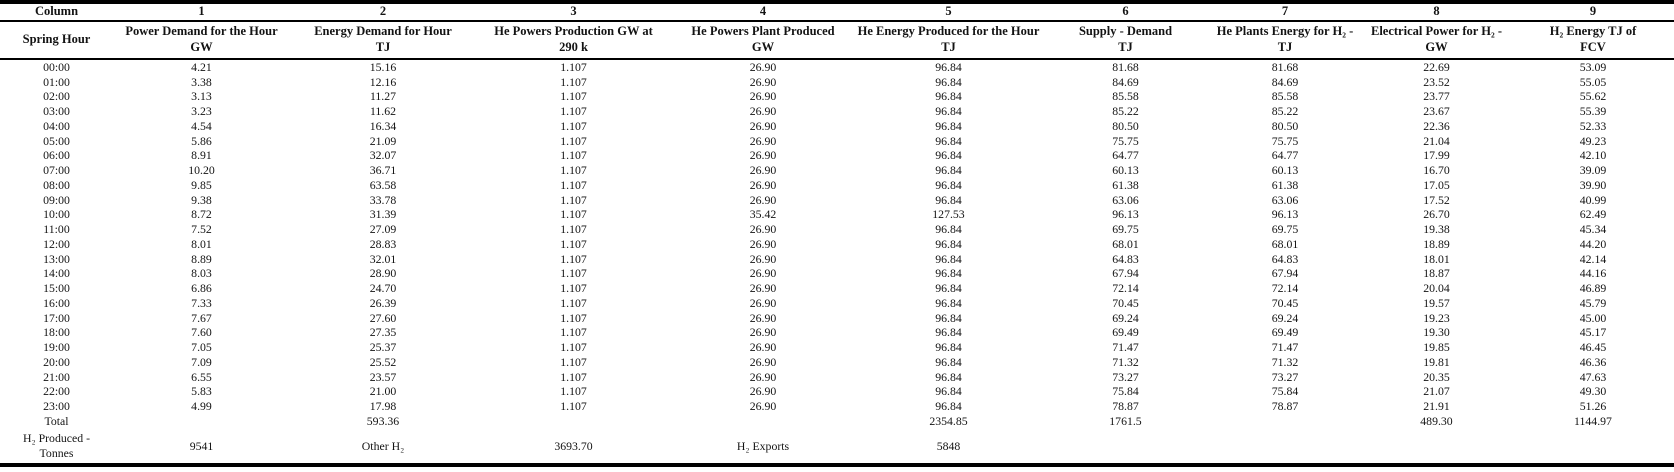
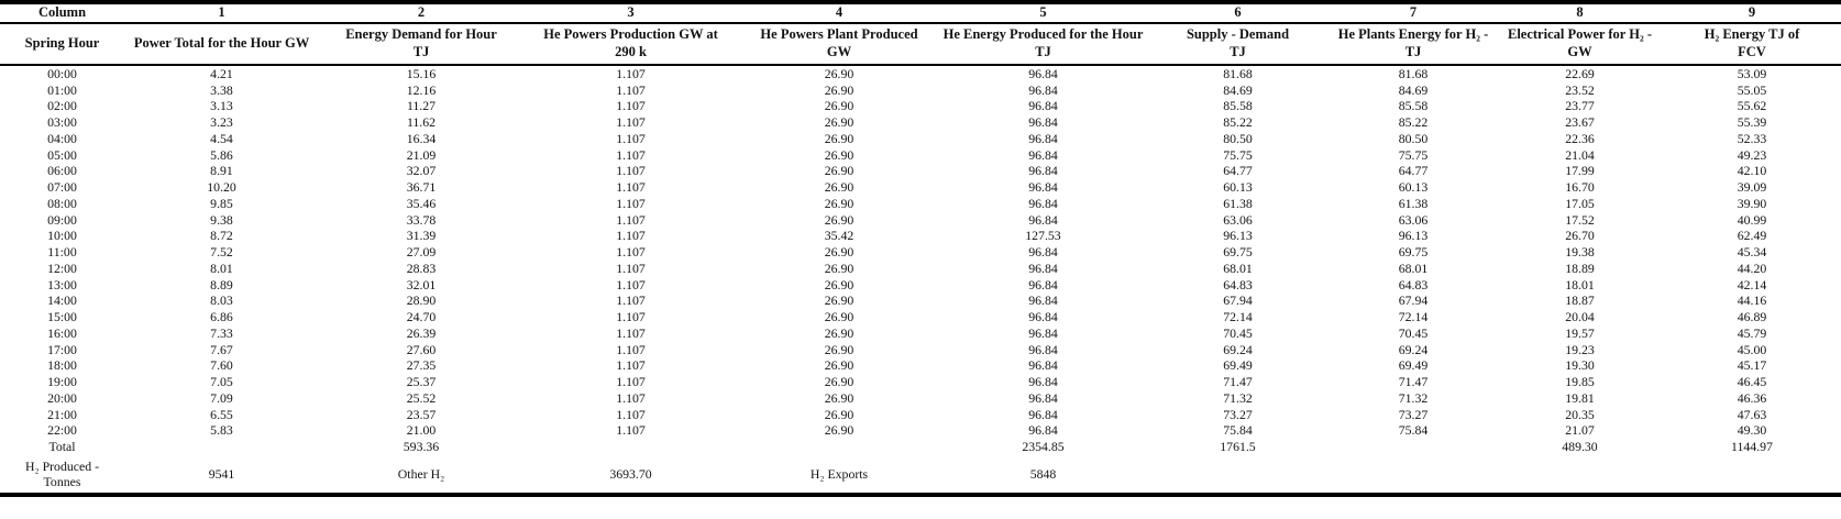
  Column	1	2	3	4	5	6	7	8	9
- Spring Hour	Power Demand for the Hour GW	Energy Demand for Hour TJ	He Powers Production GW at 290 k	He Powers Plant Produced GW	He Energy Produced for the Hour TJ	Supply - Demand TJ	He Plants Energy for H₂ - TJ	Electrical Power for H₂ - GW	H₂ Energy TJ of FCV
+ Spring Hour	Power Total for the Hour GW	Energy Demand for Hour TJ	He Powers Production GW at 290 k	He Powers Plant Produced GW	He Energy Produced for the Hour TJ	Supply - Demand TJ	He Plants Energy for H₂ - TJ	Electrical Power for H₂ - GW	H₂ Energy TJ of FCV
  00:00	4.21	15.16	1.107	26.90	96.84	81.68	81.68	22.69	53.09
  01:00	3.38	12.16	1.107	26.90	96.84	84.69	84.69	23.52	55.05
  02:00	3.13	11.27	1.107	26.90	96.84	85.58	85.58	23.77	55.62
  03:00	3.23	11.62	1.107	26.90	96.84	85.22	85.22	23.67	55.39
  04:00	4.54	16.34	1.107	26.90	96.84	80.50	80.50	22.36	52.33
  05:00	5.86	21.09	1.107	26.90	96.84	75.75	75.75	21.04	49.23
  06:00	8.91	32.07	1.107	26.90	96.84	64.77	64.77	17.99	42.10
  07:00	10.20	36.71	1.107	26.90	96.84	60.13	60.13	16.70	39.09
- 08:00	9.85	63.58	1.107	26.90	96.84	61.38	61.38	17.05	39.90
+ 08:00	9.85	35.46	1.107	26.90	96.84	61.38	61.38	17.05	39.90
  09:00	9.38	33.78	1.107	26.90	96.84	63.06	63.06	17.52	40.99
  10:00	8.72	31.39	1.107	35.42	127.53	96.13	96.13	26.70	62.49
  11:00	7.52	27.09	1.107	26.90	96.84	69.75	69.75	19.38	45.34
  12:00	8.01	28.83	1.107	26.90	96.84	68.01	68.01	18.89	44.20
  13:00	8.89	32.01	1.107	26.90	96.84	64.83	64.83	18.01	42.14
  14:00	8.03	28.90	1.107	26.90	96.84	67.94	67.94	18.87	44.16
  15:00	6.86	24.70	1.107	26.90	96.84	72.14	72.14	20.04	46.89
  16:00	7.33	26.39	1.107	26.90	96.84	70.45	70.45	19.57	45.79
  17:00	7.67	27.60	1.107	26.90	96.84	69.24	69.24	19.23	45.00
  18:00	7.60	27.35	1.107	26.90	96.84	69.49	69.49	19.30	45.17
  19:00	7.05	25.37	1.107	26.90	96.84	71.47	71.47	19.85	46.45
  20:00	7.09	25.52	1.107	26.90	96.84	71.32	71.32	19.81	46.36
  21:00	6.55	23.57	1.107	26.90	96.84	73.27	73.27	20.35	47.63
  22:00	5.83	21.00	1.107	26.90	96.84	75.84	75.84	21.07	49.30
- 23:00	4.99	17.98	1.107	26.90	96.84	78.87	78.87	21.91	51.26
  Total		593.36			2354.85	1761.5		489.30	1144.97
  H₂ Produced - Tonnes	9541	Other H₂	3693.70	H₂ Exports	5848
